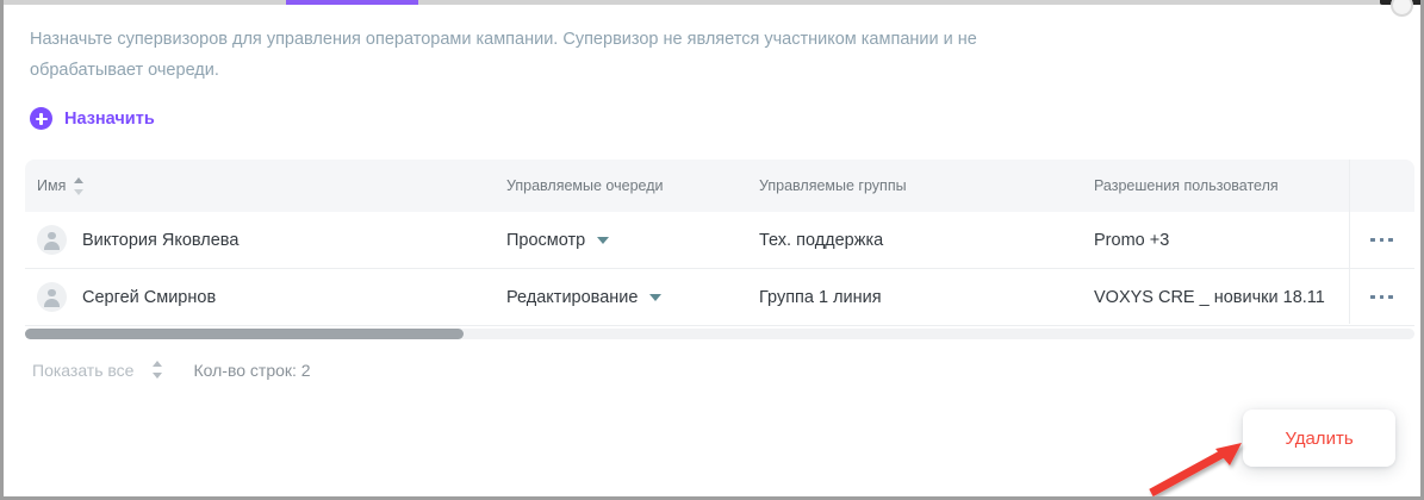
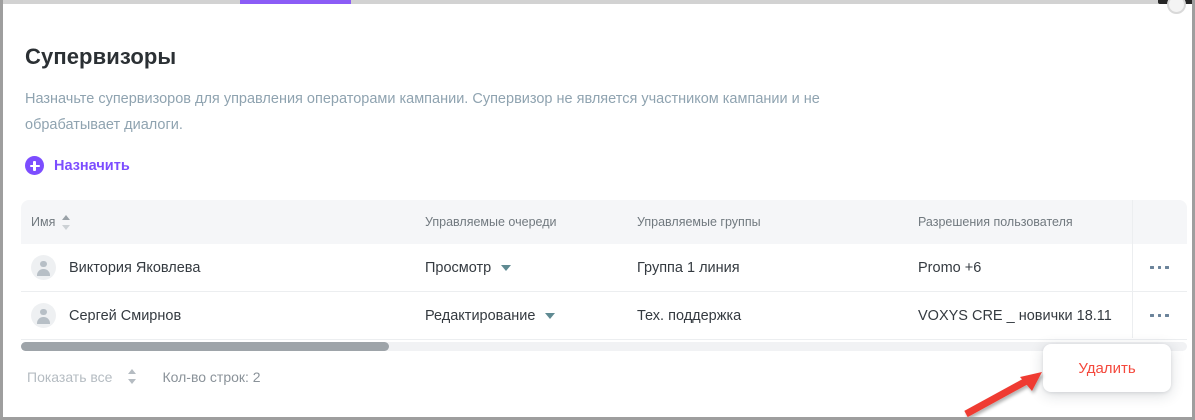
+ Супервизоры
- Назначьте супервизоров для управления операторами кампании. Супервизор не является участником кампании и не обрабатывает очереди.
+ Назначьте супервизоров для управления операторами кампании. Супервизор не является участником кампании и не обрабатывает диалоги.
  Назначить
  Имя
  Управляемые очереди
  Управляемые группы
  Разрешения пользователя
  Виктория Яковлева
  Просмотр
- Тех. поддержка
+ Группа 1 линия
- Promo +3
+ Promo +6
  Сергей Смирнов
  Редактирование
- Группа 1 линия
+ Тех. поддержка
  VOXYS CRE _ новички 18.11
  Показать все
  Кол-во строк: 2
  Удалить
